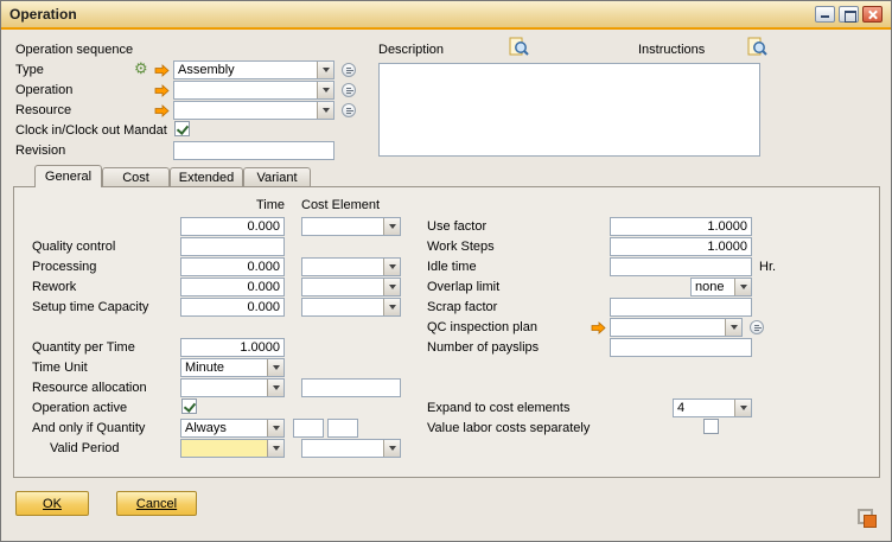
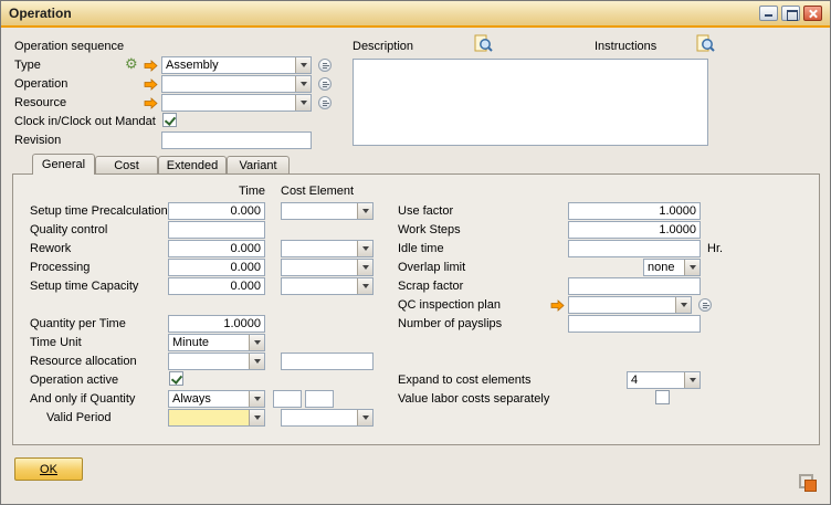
  Operation
  Operation sequence
  Type
  ⚙
  Assembly
  Operation
  Resource
  Clock in/Clock out Mandat
  Revision
  Description
  Instructions
  General
  Cost
  Extended
  Variant
  Time
  Cost Element
+ Setup time Precalculation
  0.000
  Quality control
- Processing
+ Rework
  0.000
- Rework
+ Processing
  0.000
  Setup time Capacity
  0.000
  Quantity per Time
  1.0000
  Time Unit
  Minute
  Resource allocation
  Operation active
  And only if Quantity
  Always
  Valid Period
  Use factor
  1.0000
  Work Steps
  1.0000
  Idle time
  Hr.
  Overlap limit
  none
  Scrap factor
  QC inspection plan
  Number of payslips
  Expand to cost elements
  4
  Value labor costs separately
  OK
- Cancel
